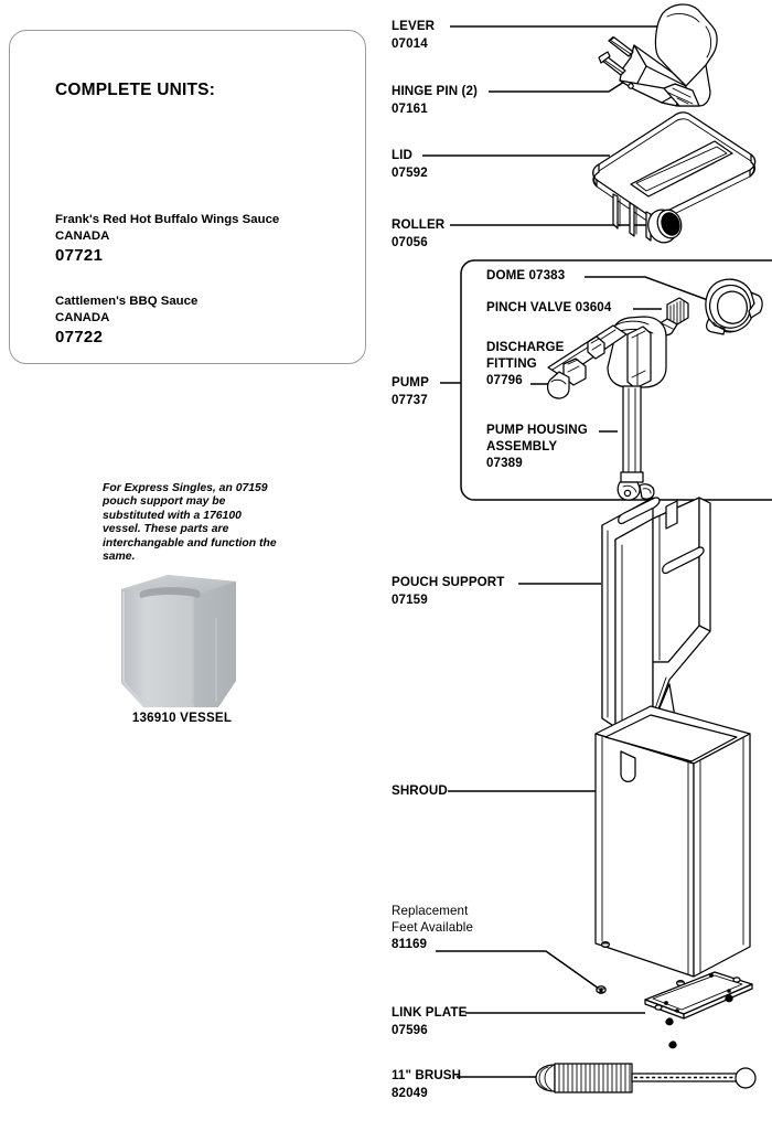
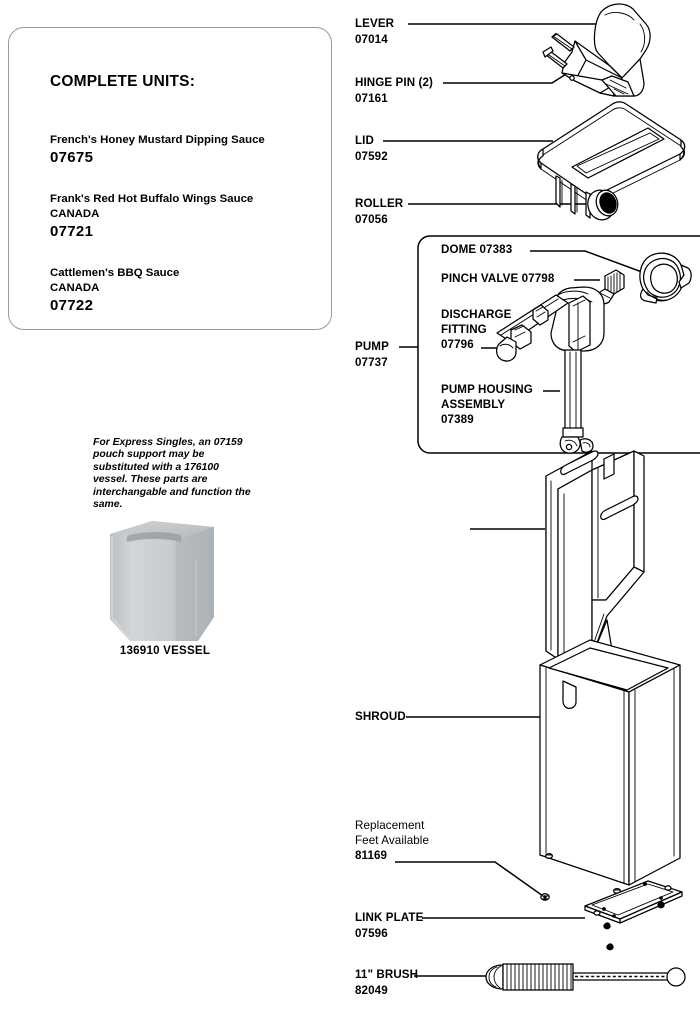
  COMPLETE UNITS:
+ French's Honey Mustard Dipping Sauce
+ 07675
  Frank's Red Hot Buffalo Wings Sauce
  CANADA
  07721
  Cattlemen's BBQ Sauce
  CANADA
  07722
  For Express Singles, an 07159 pouch support may be substituted with a 176100 vessel. These parts are interchangable and function the same.
  LEVER
  07014
  HINGE PIN (2)
  07161
  LID
  07592
  ROLLER
  07056
  PUMP
  07737
  DOME 07383
- PINCH VALVE 03604
+ PINCH VALVE 07798
  DISCHARGE
  FITTING
  07796
  PUMP HOUSING
  ASSEMBLY
  07389
- POUCH SUPPORT
- 07159
  SHROUD
  Replacement
  Feet Available
  81169
  LINK PLATE
  07596
  11" BRUSH
  82049
  136910 VESSEL
